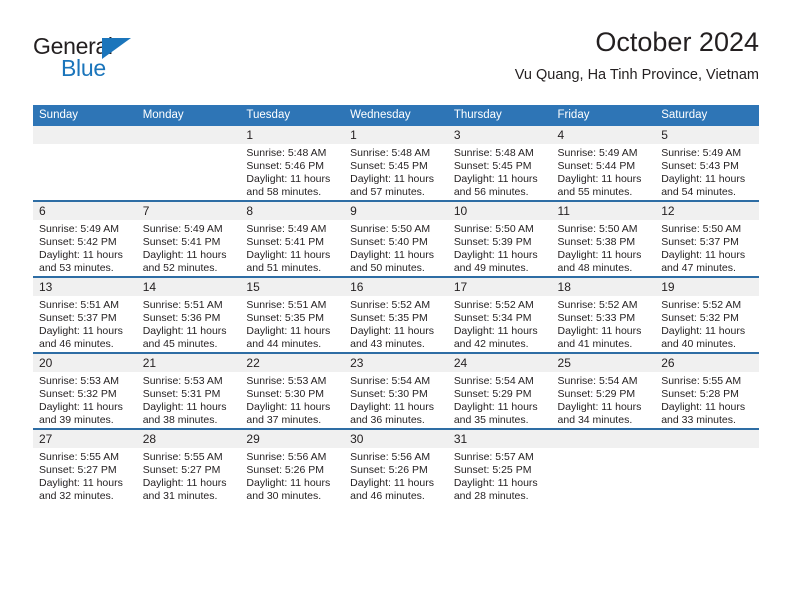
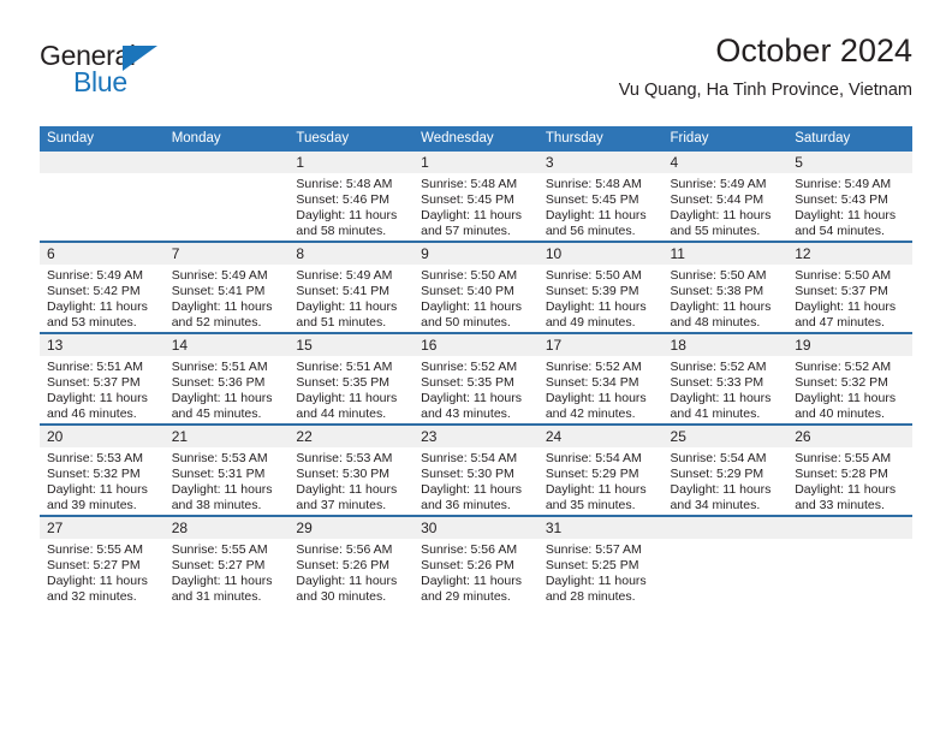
  General
  Blue
  October 2024
  Vu Quang, Ha Tinh Province, Vietnam
  Sunday	Monday	Tuesday	Wednesday	Thursday	Friday	Saturday
  		1 Sunrise: 5:48 AM Sunset: 5:46 PM Daylight: 11 hours and 58 minutes.	1 Sunrise: 5:48 AM Sunset: 5:45 PM Daylight: 11 hours and 57 minutes.	3 Sunrise: 5:48 AM Sunset: 5:45 PM Daylight: 11 hours and 56 minutes.	4 Sunrise: 5:49 AM Sunset: 5:44 PM Daylight: 11 hours and 55 minutes.	5 Sunrise: 5:49 AM Sunset: 5:43 PM Daylight: 11 hours and 54 minutes.
  6 Sunrise: 5:49 AM Sunset: 5:42 PM Daylight: 11 hours and 53 minutes.	7 Sunrise: 5:49 AM Sunset: 5:41 PM Daylight: 11 hours and 52 minutes.	8 Sunrise: 5:49 AM Sunset: 5:41 PM Daylight: 11 hours and 51 minutes.	9 Sunrise: 5:50 AM Sunset: 5:40 PM Daylight: 11 hours and 50 minutes.	10 Sunrise: 5:50 AM Sunset: 5:39 PM Daylight: 11 hours and 49 minutes.	11 Sunrise: 5:50 AM Sunset: 5:38 PM Daylight: 11 hours and 48 minutes.	12 Sunrise: 5:50 AM Sunset: 5:37 PM Daylight: 11 hours and 47 minutes.
  13 Sunrise: 5:51 AM Sunset: 5:37 PM Daylight: 11 hours and 46 minutes.	14 Sunrise: 5:51 AM Sunset: 5:36 PM Daylight: 11 hours and 45 minutes.	15 Sunrise: 5:51 AM Sunset: 5:35 PM Daylight: 11 hours and 44 minutes.	16 Sunrise: 5:52 AM Sunset: 5:35 PM Daylight: 11 hours and 43 minutes.	17 Sunrise: 5:52 AM Sunset: 5:34 PM Daylight: 11 hours and 42 minutes.	18 Sunrise: 5:52 AM Sunset: 5:33 PM Daylight: 11 hours and 41 minutes.	19 Sunrise: 5:52 AM Sunset: 5:32 PM Daylight: 11 hours and 40 minutes.
  20 Sunrise: 5:53 AM Sunset: 5:32 PM Daylight: 11 hours and 39 minutes.	21 Sunrise: 5:53 AM Sunset: 5:31 PM Daylight: 11 hours and 38 minutes.	22 Sunrise: 5:53 AM Sunset: 5:30 PM Daylight: 11 hours and 37 minutes.	23 Sunrise: 5:54 AM Sunset: 5:30 PM Daylight: 11 hours and 36 minutes.	24 Sunrise: 5:54 AM Sunset: 5:29 PM Daylight: 11 hours and 35 minutes.	25 Sunrise: 5:54 AM Sunset: 5:29 PM Daylight: 11 hours and 34 minutes.	26 Sunrise: 5:55 AM Sunset: 5:28 PM Daylight: 11 hours and 33 minutes.
- 27 Sunrise: 5:55 AM Sunset: 5:27 PM Daylight: 11 hours and 32 minutes.	28 Sunrise: 5:55 AM Sunset: 5:27 PM Daylight: 11 hours and 31 minutes.	29 Sunrise: 5:56 AM Sunset: 5:26 PM Daylight: 11 hours and 30 minutes.	30 Sunrise: 5:56 AM Sunset: 5:26 PM Daylight: 11 hours and 46 minutes.	31 Sunrise: 5:57 AM Sunset: 5:25 PM Daylight: 11 hours and 28 minutes.
+ 27 Sunrise: 5:55 AM Sunset: 5:27 PM Daylight: 11 hours and 32 minutes.	28 Sunrise: 5:55 AM Sunset: 5:27 PM Daylight: 11 hours and 31 minutes.	29 Sunrise: 5:56 AM Sunset: 5:26 PM Daylight: 11 hours and 30 minutes.	30 Sunrise: 5:56 AM Sunset: 5:26 PM Daylight: 11 hours and 29 minutes.	31 Sunrise: 5:57 AM Sunset: 5:25 PM Daylight: 11 hours and 28 minutes.
